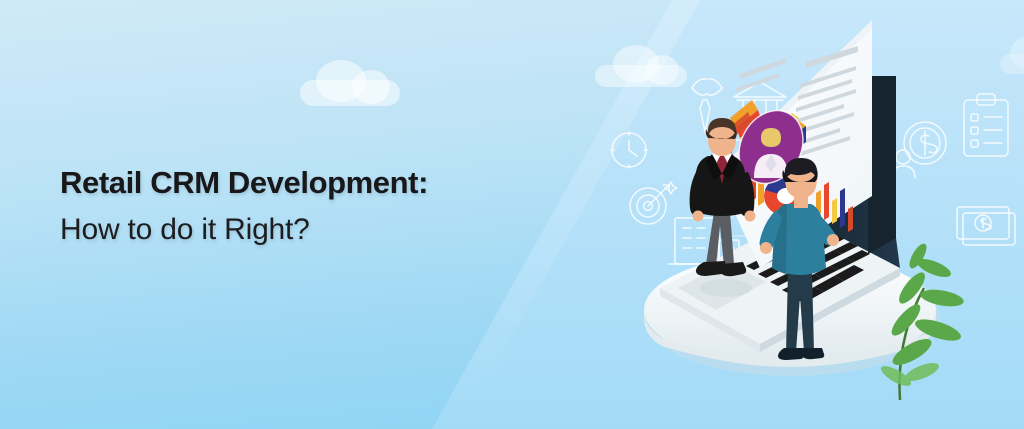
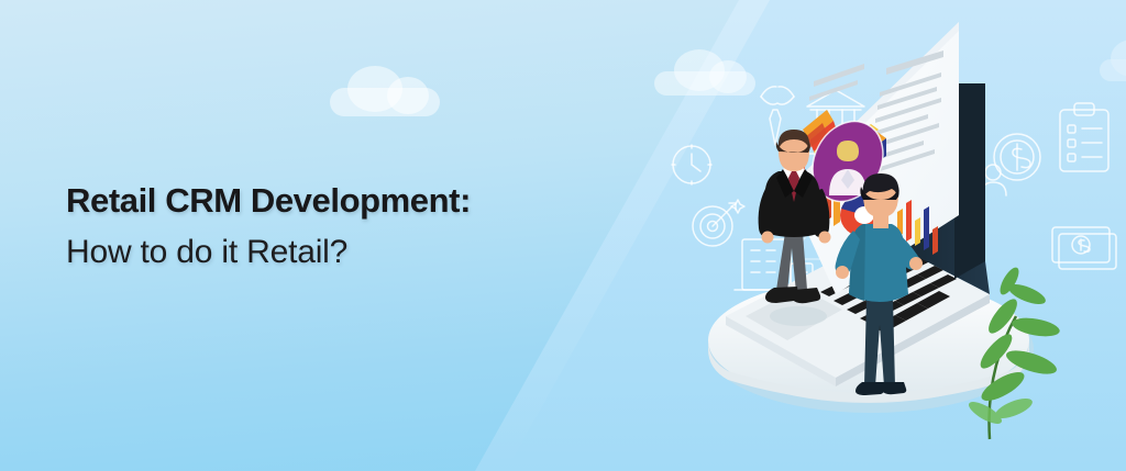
  Retail CRM Development:
- How to do it Right?
+ How to do it Retail?
